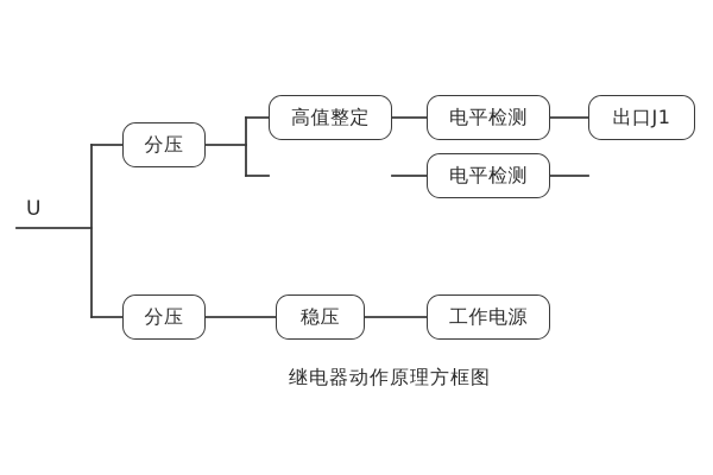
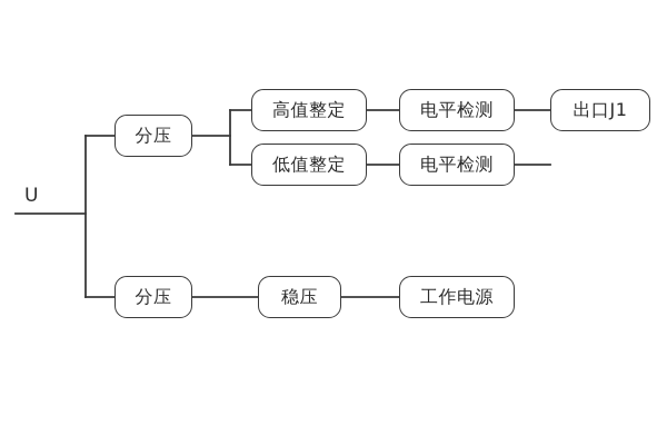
  U
  分压
  高值整定
+ 低值整定
  电平检测
  电平检测
  出口J1
  分压
  稳压
  工作电源
- 继电器动作原理方框图
